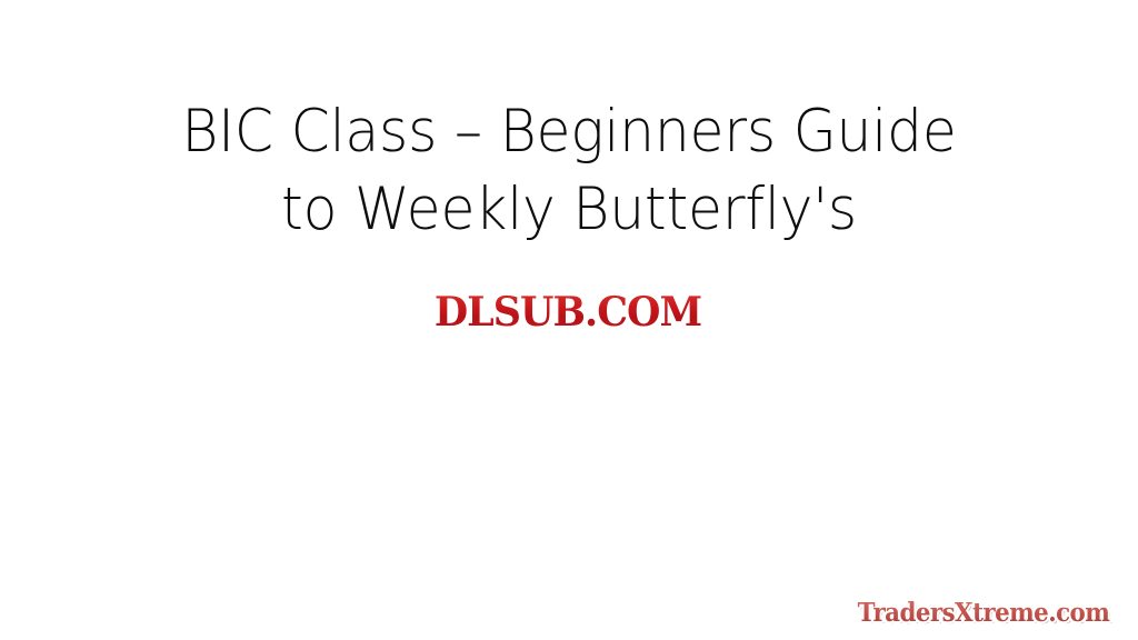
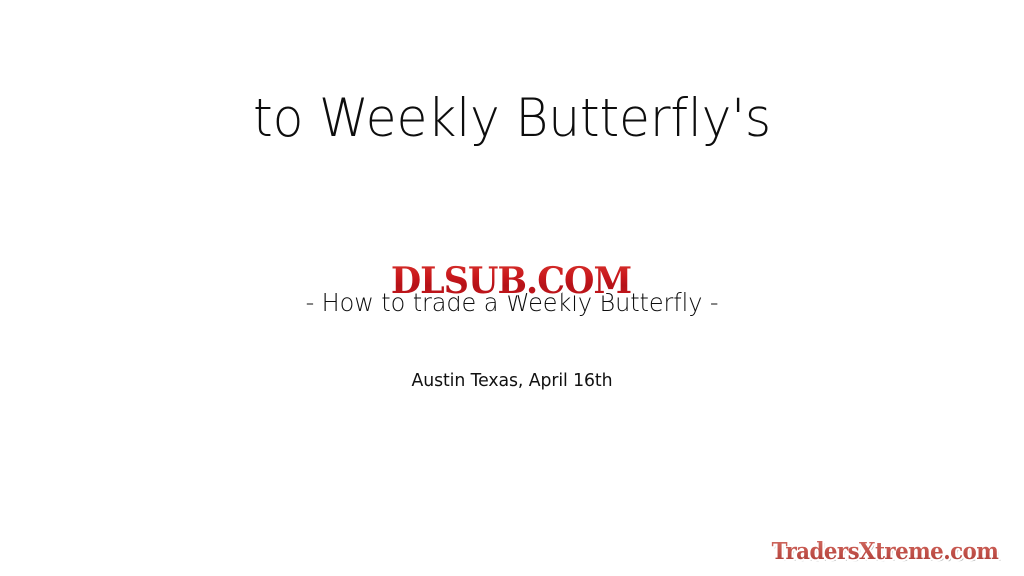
- BIC Class – Beginners Guide
  to Weekly Butterfly's
+ - How to trade a Weekly Butterfly -
+ Austin Texas, April 16th
  DLSUB.COM
  TradersXtreme.com
